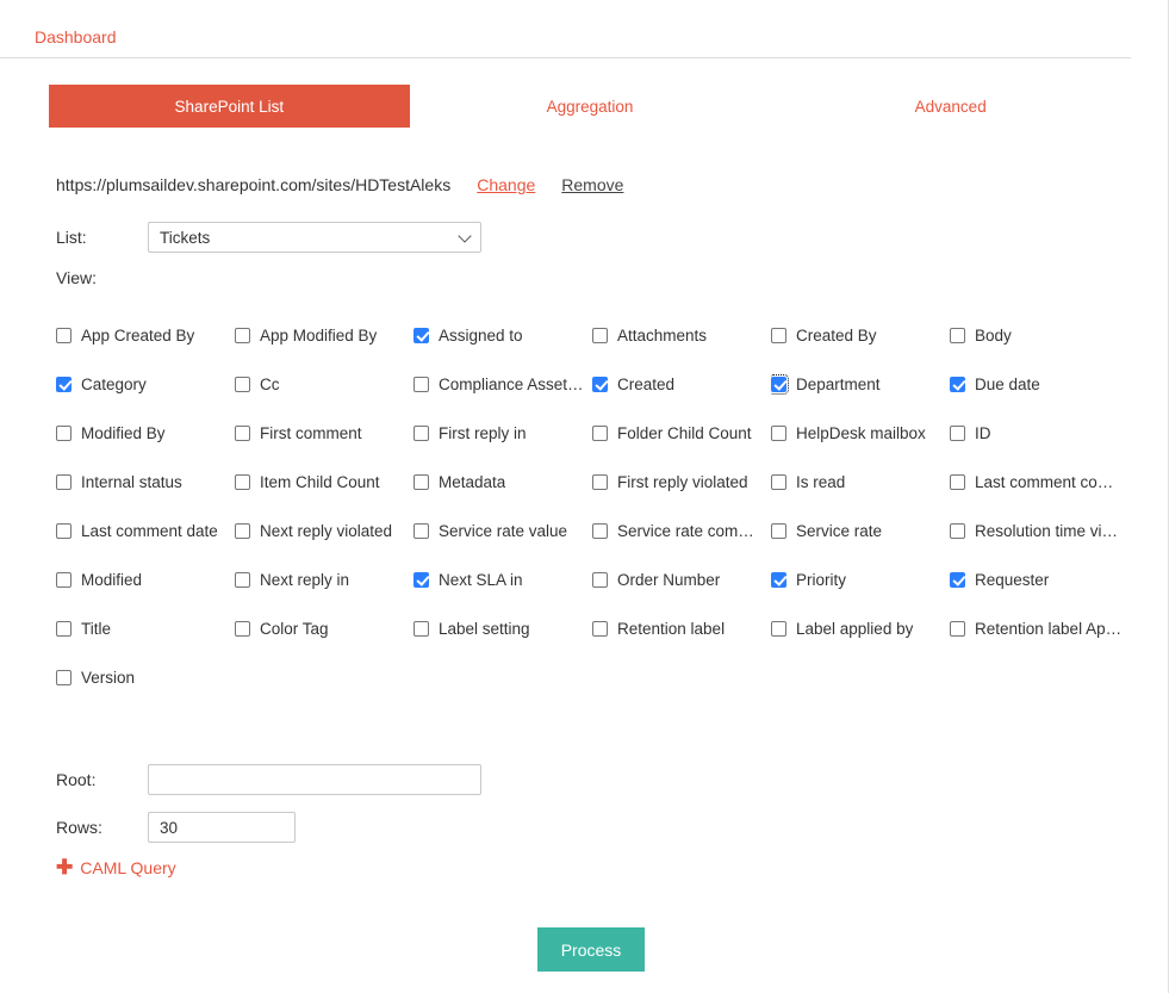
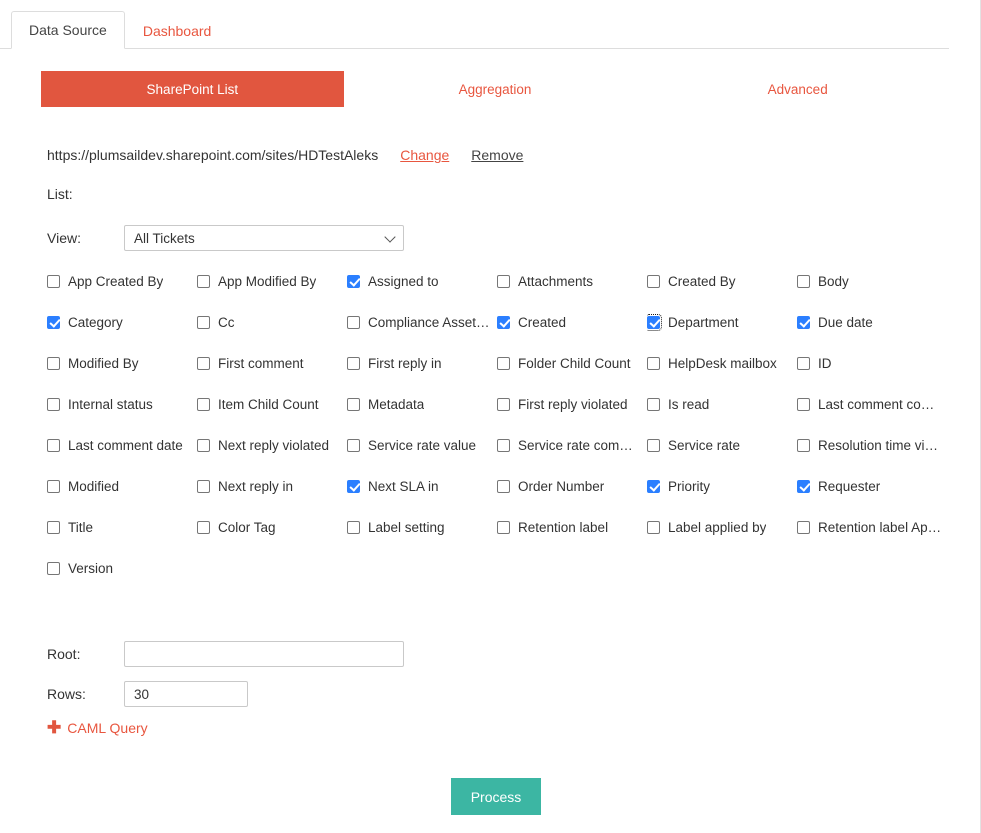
+ Data Source
  Dashboard
  SharePoint List
  Aggregation
  Advanced
  https://plumsaildev.sharepoint.com/sites/HDTestAleks
  Change
  Remove
  List:
- Tickets
  View:
+ All Tickets
  App Created By
  App Modified By
  Assigned to
  Attachments
  Created By
  Body
  Category
  Cc
  Compliance Asset…
  Created
  Department
  Due date
  Modified By
  First comment
  First reply in
  Folder Child Count
  HelpDesk mailbox
  ID
  Internal status
  Item Child Count
  Metadata
  First reply violated
  Is read
  Last comment co…
  Last comment date
  Next reply violated
  Service rate value
  Service rate com…
  Service rate
  Resolution time vi…
  Modified
  Next reply in
  Next SLA in
  Order Number
  Priority
  Requester
  Title
  Color Tag
  Label setting
  Retention label
  Label applied by
  Retention label Ap…
  Version
  Root:
  Rows:
  30
  ✚
  CAML Query
  Process
